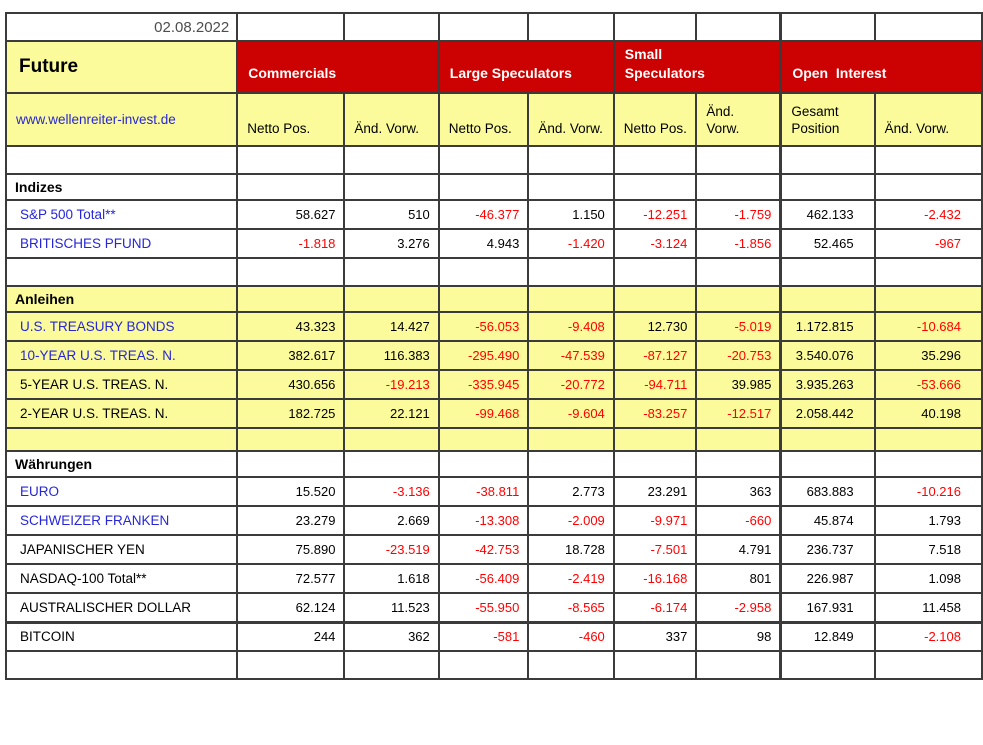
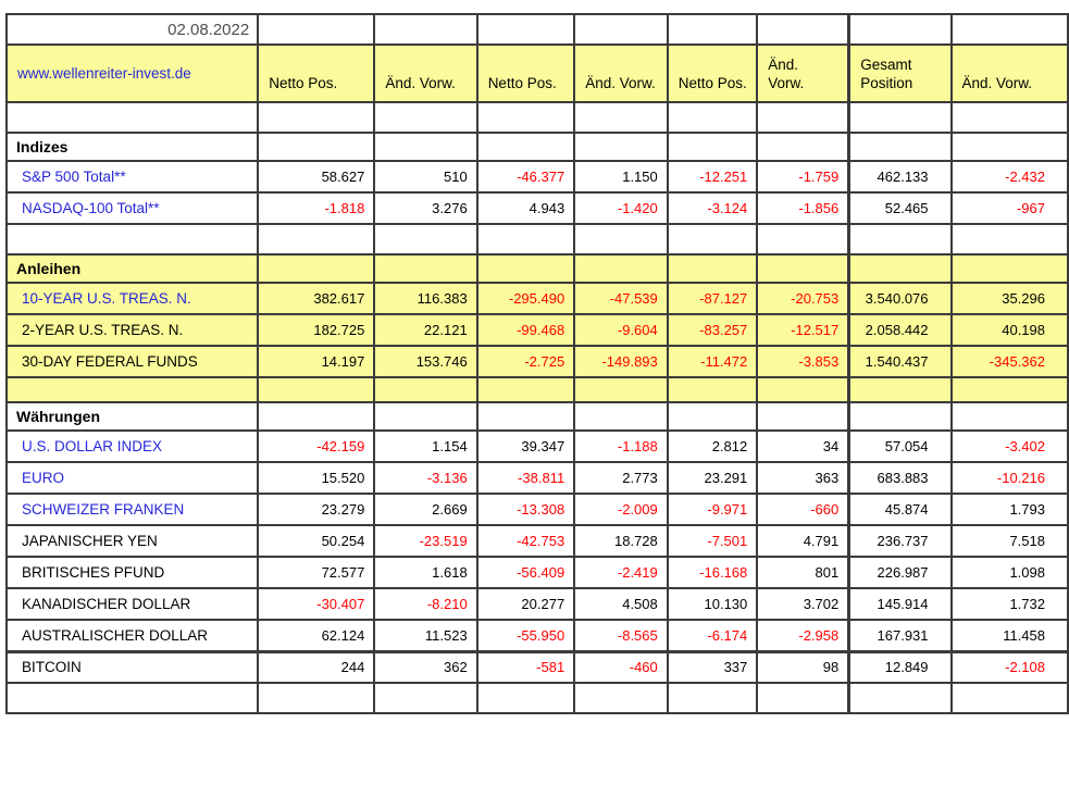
  02.08.2022
- Future	Commercials	Large Speculators	Small Speculators	Open Interest
  www.wellenreiter-invest.de	Netto Pos.	Änd. Vorw.	Netto Pos.	Änd. Vorw.	Netto Pos.	Änd. Vorw.	Gesamt Position	Änd. Vorw.
  Indizes
  S&P 500 Total**	58.627	510	-46.377	1.150	-12.251	-1.759	462.133	-2.432
- BRITISCHES PFUND	-1.818	3.276	4.943	-1.420	-3.124	-1.856	52.465	-967
+ NASDAQ-100 Total**	-1.818	3.276	4.943	-1.420	-3.124	-1.856	52.465	-967
  Anleihen
- U.S. TREASURY BONDS	43.323	14.427	-56.053	-9.408	12.730	-5.019	1.172.815	-10.684
  10-YEAR U.S. TREAS. N.	382.617	116.383	-295.490	-47.539	-87.127	-20.753	3.540.076	35.296
- 5-YEAR U.S. TREAS. N.	430.656	-19.213	-335.945	-20.772	-94.711	39.985	3.935.263	-53.666
  2-YEAR U.S. TREAS. N.	182.725	22.121	-99.468	-9.604	-83.257	-12.517	2.058.442	40.198
+ 30-DAY FEDERAL FUNDS	14.197	153.746	-2.725	-149.893	-11.472	-3.853	1.540.437	-345.362
  Währungen
+ U.S. DOLLAR INDEX	-42.159	1.154	39.347	-1.188	2.812	34	57.054	-3.402
  EURO	15.520	-3.136	-38.811	2.773	23.291	363	683.883	-10.216
  SCHWEIZER FRANKEN	23.279	2.669	-13.308	-2.009	-9.971	-660	45.874	1.793
- JAPANISCHER YEN	75.890	-23.519	-42.753	18.728	-7.501	4.791	236.737	7.518
+ JAPANISCHER YEN	50.254	-23.519	-42.753	18.728	-7.501	4.791	236.737	7.518
- NASDAQ-100 Total**	72.577	1.618	-56.409	-2.419	-16.168	801	226.987	1.098
+ BRITISCHES PFUND	72.577	1.618	-56.409	-2.419	-16.168	801	226.987	1.098
+ KANADISCHER DOLLAR	-30.407	-8.210	20.277	4.508	10.130	3.702	145.914	1.732
  AUSTRALISCHER DOLLAR	62.124	11.523	-55.950	-8.565	-6.174	-2.958	167.931	11.458
  BITCOIN	244	362	-581	-460	337	98	12.849	-2.108
